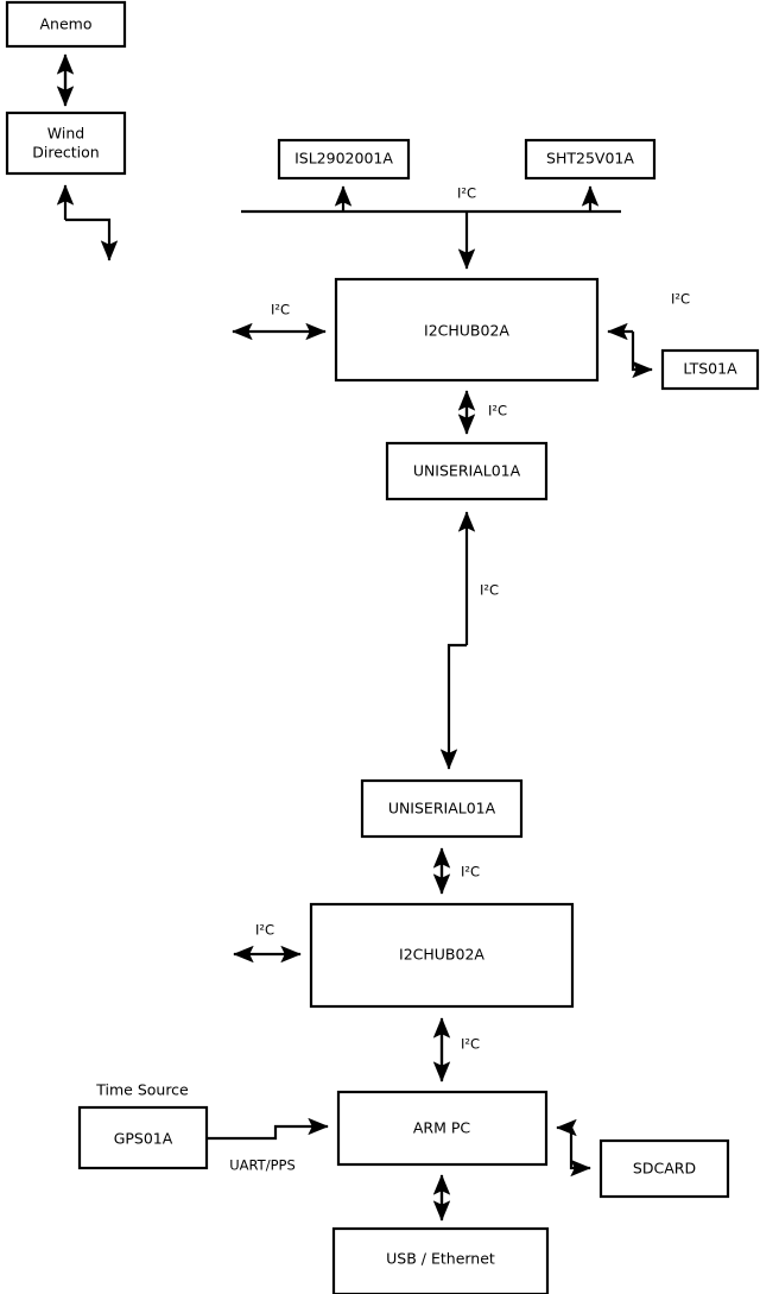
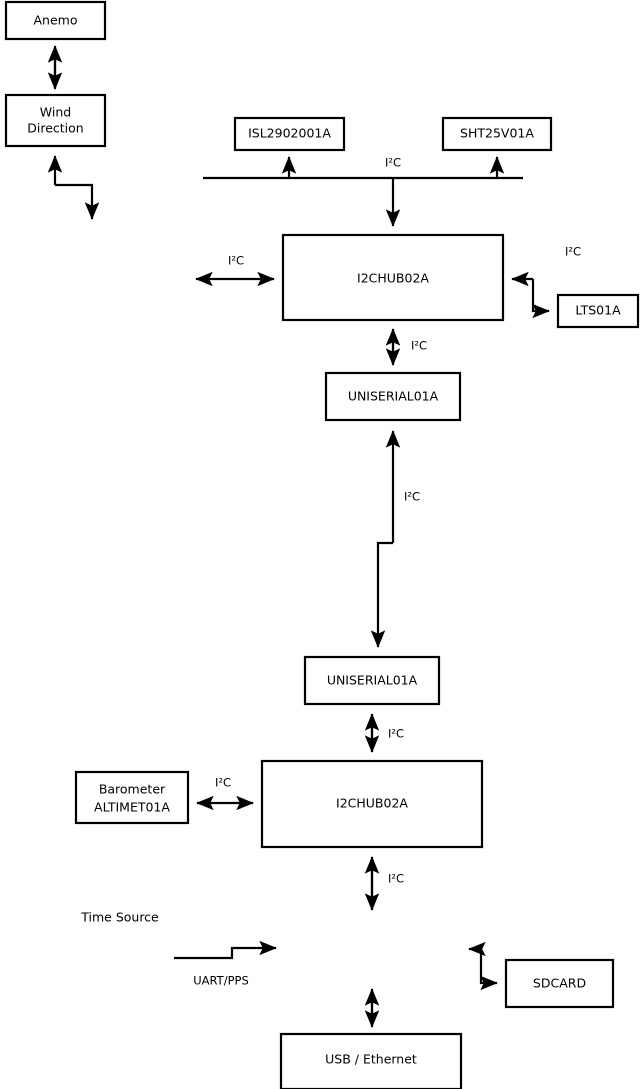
  I²C
  I²C
  I²C
  I²C
  I²C
  I²C
  I²C
  I²C
  UART/PPS
  Anemo
  Wind
  Direction
  ISL2902001A
  SHT25V01A
  I2CHUB02A
  LTS01A
  UNISERIAL01A
  UNISERIAL01A
  I2CHUB02A
+ Barometer
+ ALTIMET01A
  Time Source
- GPS01A
- ARM PC
  SDCARD
  USB / Ethernet
